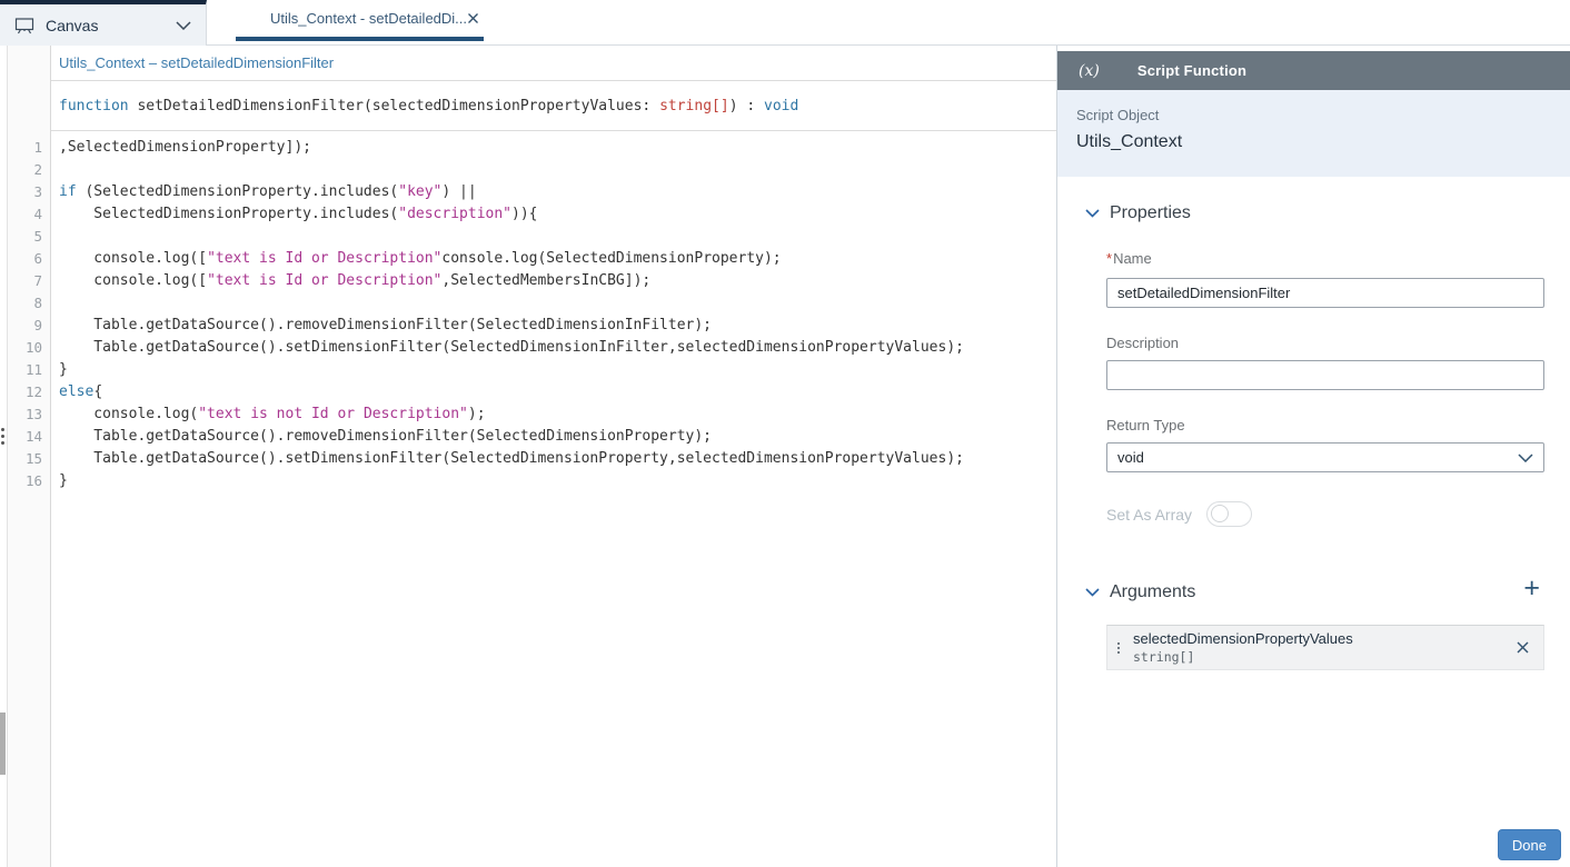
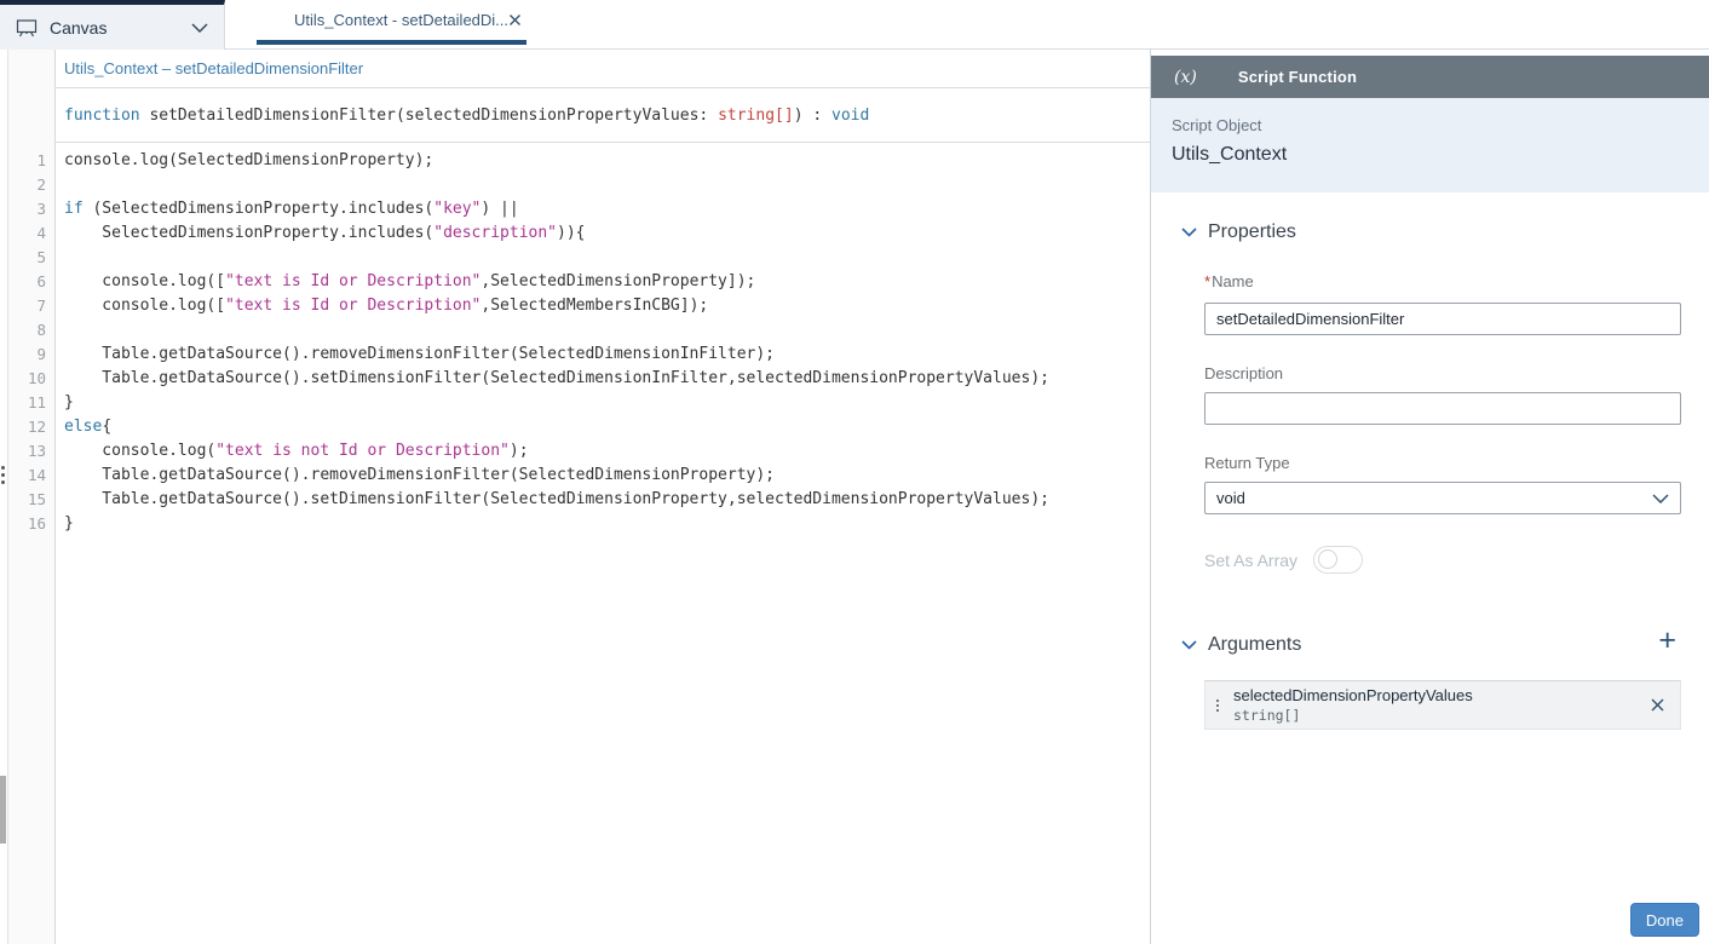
  Canvas
  Utils_Context - setDetailedDi...
  1
  2
  3
  4
  5
  6
  7
  8
  9
  10
  11
  12
  13
  14
  15
  16
  Utils_Context – setDetailedDimensionFilter
  function
  setDetailedDimensionFilter(selectedDimensionPropertyValues:
  string[]
  ) :
  void
- ,SelectedDimensionProperty]);
+ console.log(SelectedDimensionProperty);
  if (SelectedDimensionProperty.includes("key") ||
  SelectedDimensionProperty.includes("description")){
- console.log(["text is Id or Description"console.log(SelectedDimensionProperty);
+ console.log(["text is Id or Description",SelectedDimensionProperty]);
  console.log(["text is Id or Description",SelectedMembersInCBG]);
  Table.getDataSource().removeDimensionFilter(SelectedDimensionInFilter);
  Table.getDataSource().setDimensionFilter(SelectedDimensionInFilter,selectedDimensionPropertyValues);
  }
  else{
  console.log("text is not Id or Description");
  Table.getDataSource().removeDimensionFilter(SelectedDimensionProperty);
  Table.getDataSource().setDimensionFilter(SelectedDimensionProperty,selectedDimensionPropertyValues);
  }
  (x)
  Script Function
  Script Object
  Utils_Context
  Properties
  *Name
  setDetailedDimensionFilter
  Description
  Return Type
  void
  Set As Array
  Arguments
  +
  selectedDimensionPropertyValues
  string[]
  Done
